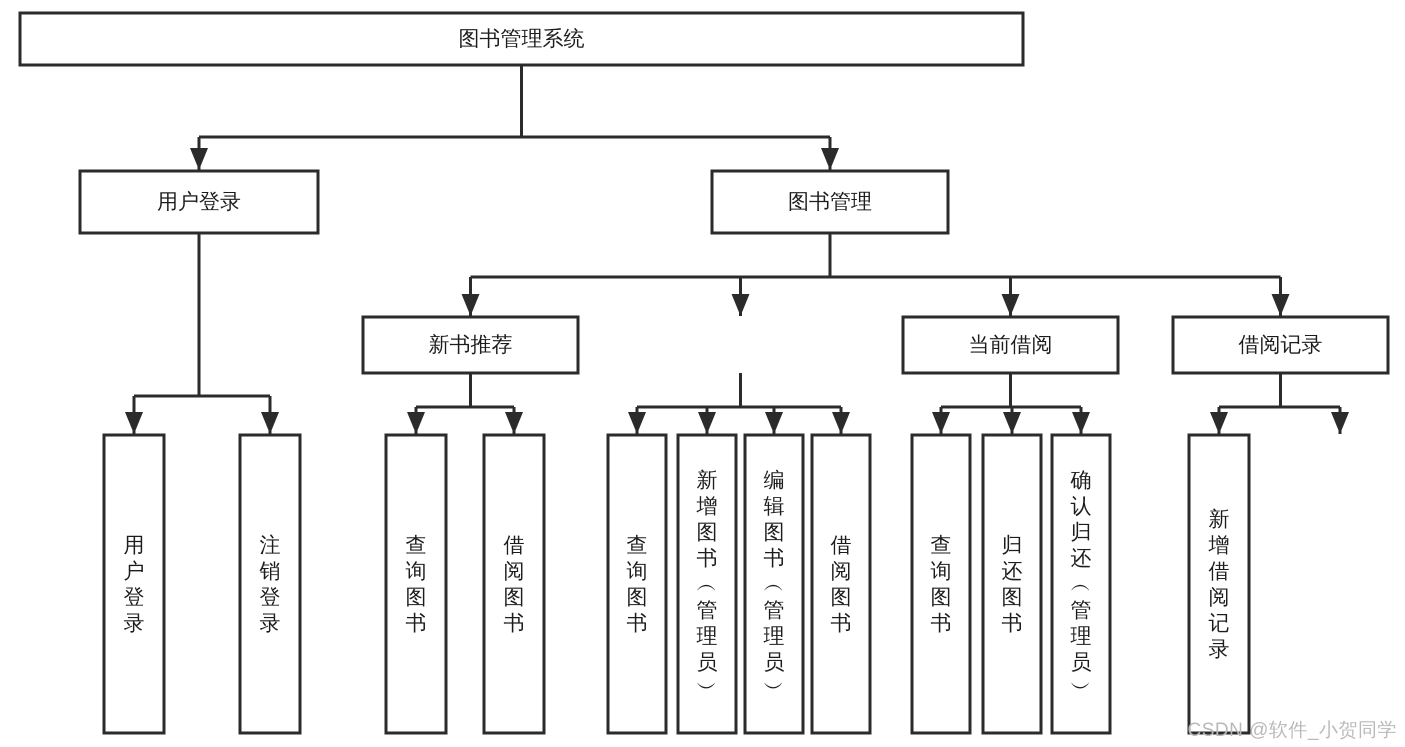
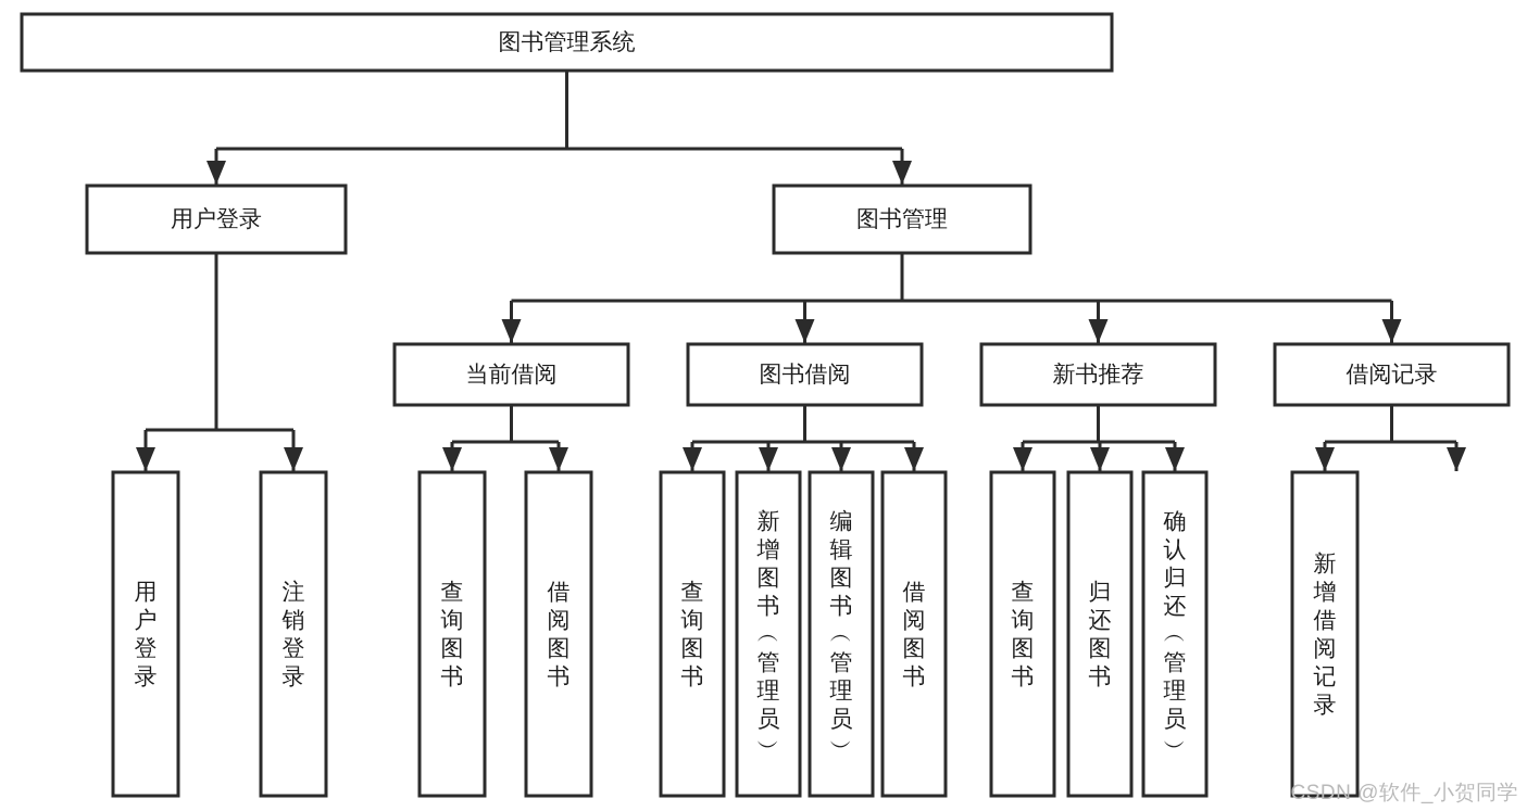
  图书管理系统
  用户登录
  图书管理
- 新书推荐
+ 当前借阅
+ 图书借阅
- 当前借阅
+ 新书推荐
  借阅记录
  用户登录
  注销登录
  查询图书
  借阅图书
  查询图书
  新增图书 ︵ 管理员 ︶
  编辑图书 ︵ 管理员 ︶
  借阅图书
  查询图书
  归还图书
  确认归还 ︵ 管理员 ︶
  新增借阅记录
  CSDN @软件_小贺同学
